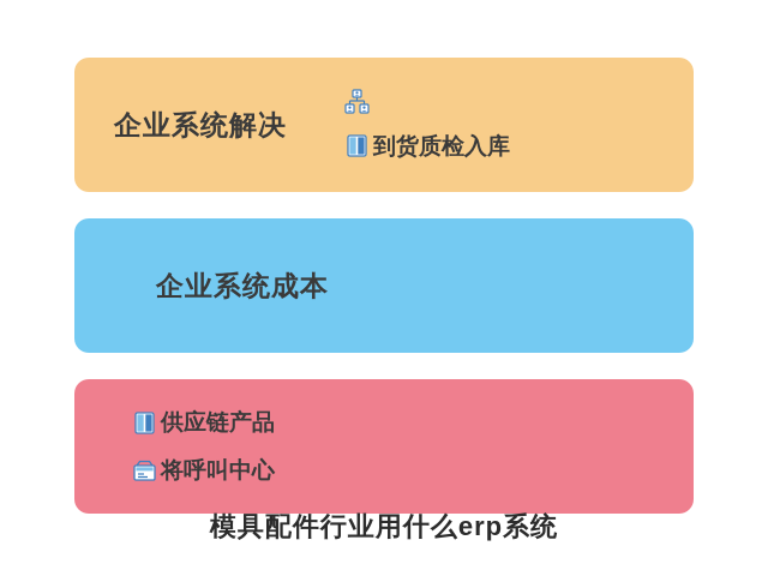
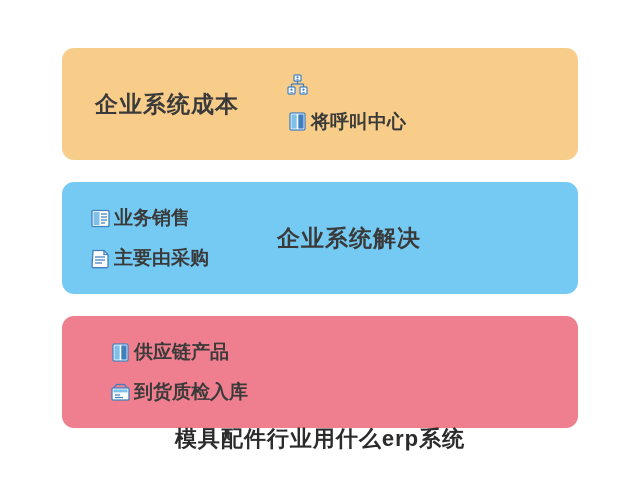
- 企业系统解决
+ 企业系统成本
- 到货质检入库
+ 将呼叫中心
+ 业务销售
+ 主要由采购
- 企业系统成本
+ 企业系统解决
  供应链产品
- 将呼叫中心
+ 到货质检入库
  模具配件行业用什么erp系统
